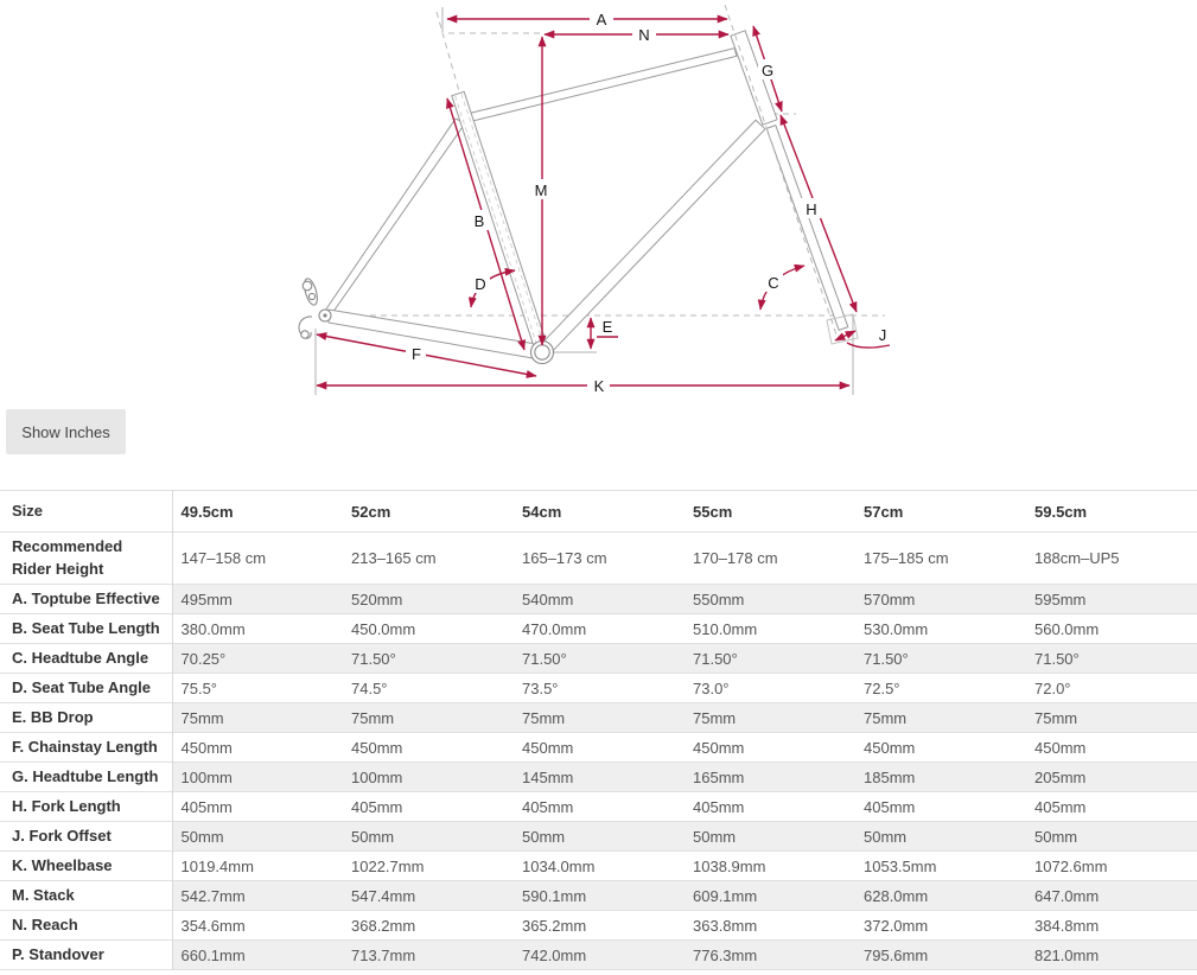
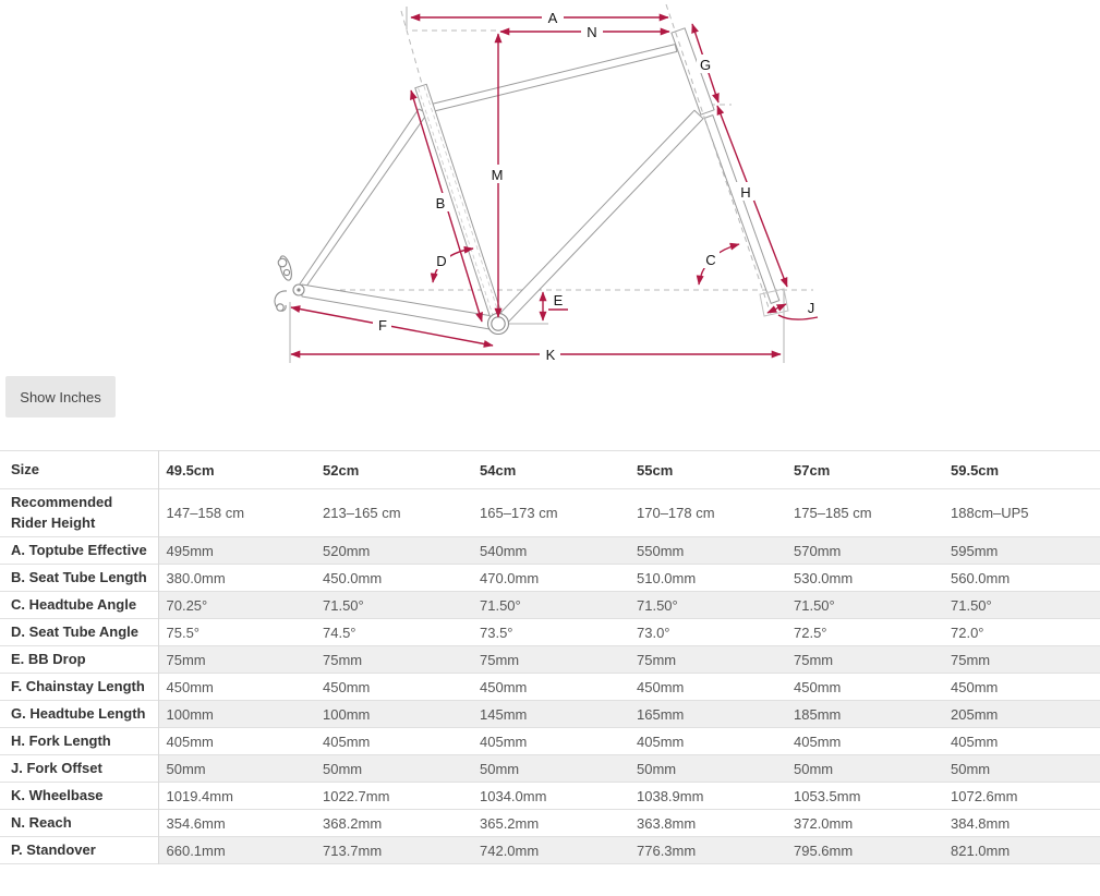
  A
  N
  M
  G
  H
  B
  D
  C
  E
  F
  K
  J
  Show Inches
  Size	49.5cm	52cm	54cm	55cm	57cm	59.5cm
  Recommended Rider Height	147–158 cm	213–165 cm	165–173 cm	170–178 cm	175–185 cm	188cm–UP5
  A. Toptube Effective	495mm	520mm	540mm	550mm	570mm	595mm
  B. Seat Tube Length	380.0mm	450.0mm	470.0mm	510.0mm	530.0mm	560.0mm
  C. Headtube Angle	70.25°	71.50°	71.50°	71.50°	71.50°	71.50°
  D. Seat Tube Angle	75.5°	74.5°	73.5°	73.0°	72.5°	72.0°
  E. BB Drop	75mm	75mm	75mm	75mm	75mm	75mm
  F. Chainstay Length	450mm	450mm	450mm	450mm	450mm	450mm
  G. Headtube Length	100mm	100mm	145mm	165mm	185mm	205mm
  H. Fork Length	405mm	405mm	405mm	405mm	405mm	405mm
  J. Fork Offset	50mm	50mm	50mm	50mm	50mm	50mm
  K. Wheelbase	1019.4mm	1022.7mm	1034.0mm	1038.9mm	1053.5mm	1072.6mm
- M. Stack	542.7mm	547.4mm	590.1mm	609.1mm	628.0mm	647.0mm
  N. Reach	354.6mm	368.2mm	365.2mm	363.8mm	372.0mm	384.8mm
  P. Standover	660.1mm	713.7mm	742.0mm	776.3mm	795.6mm	821.0mm
